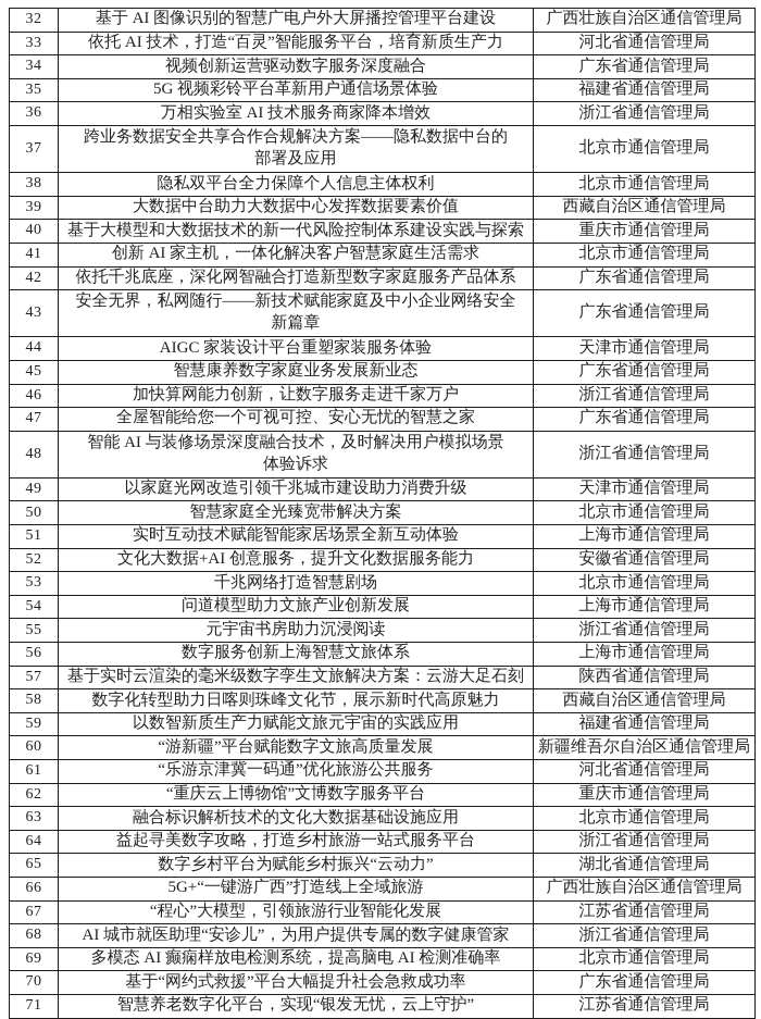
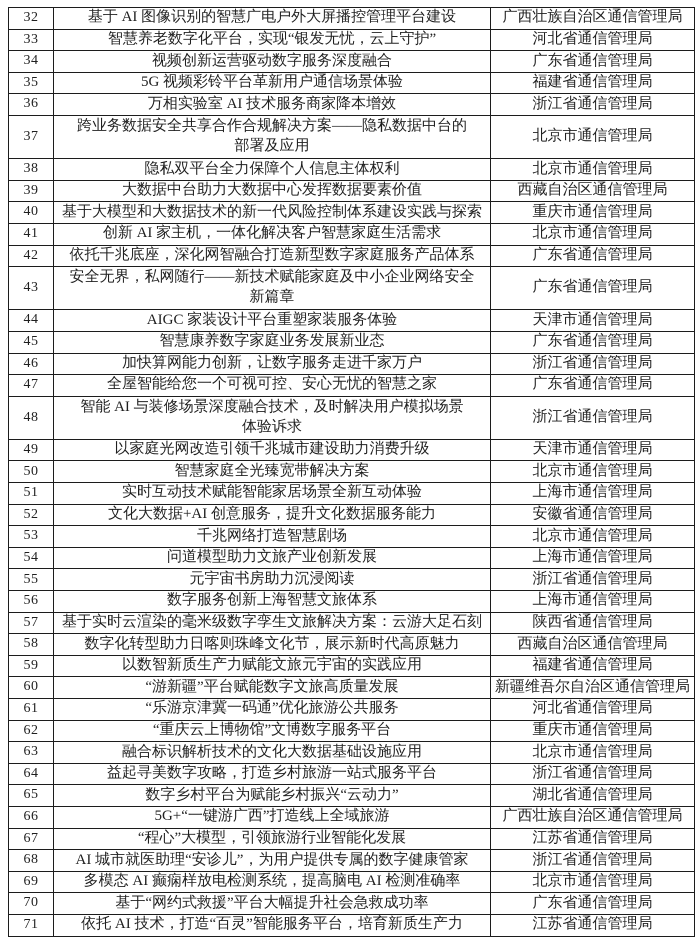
  32	基于 AI 图像识别的智慧广电户外大屏播控管理平台建设	广西壮族自治区通信管理局
- 33	依托 AI 技术，打造“百灵”智能服务平台，培育新质生产力	河北省通信管理局
+ 33	智慧养老数字化平台，实现“银发无忧，云上守护”	河北省通信管理局
  34	视频创新运营驱动数字服务深度融合	广东省通信管理局
  35	5G 视频彩铃平台革新用户通信场景体验	福建省通信管理局
  36	万相实验室 AI 技术服务商家降本增效	浙江省通信管理局
  37	跨业务数据安全共享合作合规解决方案——隐私数据中台的 部署及应用	北京市通信管理局
  38	隐私双平台全力保障个人信息主体权利	北京市通信管理局
  39	大数据中台助力大数据中心发挥数据要素价值	西藏自治区通信管理局
  40	基于大模型和大数据技术的新一代风险控制体系建设实践与探索	重庆市通信管理局
  41	创新 AI 家主机，一体化解决客户智慧家庭生活需求	北京市通信管理局
  42	依托千兆底座，深化网智融合打造新型数字家庭服务产品体系	广东省通信管理局
  43	安全无界，私网随行——新技术赋能家庭及中小企业网络安全 新篇章	广东省通信管理局
  44	AIGC 家装设计平台重塑家装服务体验	天津市通信管理局
  45	智慧康养数字家庭业务发展新业态	广东省通信管理局
  46	加快算网能力创新，让数字服务走进千家万户	浙江省通信管理局
  47	全屋智能给您一个可视可控、安心无忧的智慧之家	广东省通信管理局
  48	智能 AI 与装修场景深度融合技术，及时解决用户模拟场景 体验诉求	浙江省通信管理局
  49	以家庭光网改造引领千兆城市建设助力消费升级	天津市通信管理局
  50	智慧家庭全光臻宽带解决方案	北京市通信管理局
  51	实时互动技术赋能智能家居场景全新互动体验	上海市通信管理局
  52	文化大数据+AI 创意服务，提升文化数据服务能力	安徽省通信管理局
  53	千兆网络打造智慧剧场	北京市通信管理局
  54	问道模型助力文旅产业创新发展	上海市通信管理局
  55	元宇宙书房助力沉浸阅读	浙江省通信管理局
  56	数字服务创新上海智慧文旅体系	上海市通信管理局
  57	基于实时云渲染的毫米级数字孪生文旅解决方案：云游大足石刻	陕西省通信管理局
  58	数字化转型助力日喀则珠峰文化节，展示新时代高原魅力	西藏自治区通信管理局
  59	以数智新质生产力赋能文旅元宇宙的实践应用	福建省通信管理局
  60	“游新疆”平台赋能数字文旅高质量发展	新疆维吾尔自治区通信管理局
  61	“乐游京津冀一码通”优化旅游公共服务	河北省通信管理局
  62	“重庆云上博物馆”文博数字服务平台	重庆市通信管理局
  63	融合标识解析技术的文化大数据基础设施应用	北京市通信管理局
  64	益起寻美数字攻略，打造乡村旅游一站式服务平台	浙江省通信管理局
  65	数字乡村平台为赋能乡村振兴“云动力”	湖北省通信管理局
  66	5G+“一键游广西”打造线上全域旅游	广西壮族自治区通信管理局
  67	“程心”大模型，引领旅游行业智能化发展	江苏省通信管理局
  68	AI 城市就医助理“安诊儿”，为用户提供专属的数字健康管家	浙江省通信管理局
  69	多模态 AI 癫痫样放电检测系统，提高脑电 AI 检测准确率	北京市通信管理局
  70	基于“网约式救援”平台大幅提升社会急救成功率	广东省通信管理局
- 71	智慧养老数字化平台，实现“银发无忧，云上守护”	江苏省通信管理局
+ 71	依托 AI 技术，打造“百灵”智能服务平台，培育新质生产力	江苏省通信管理局
